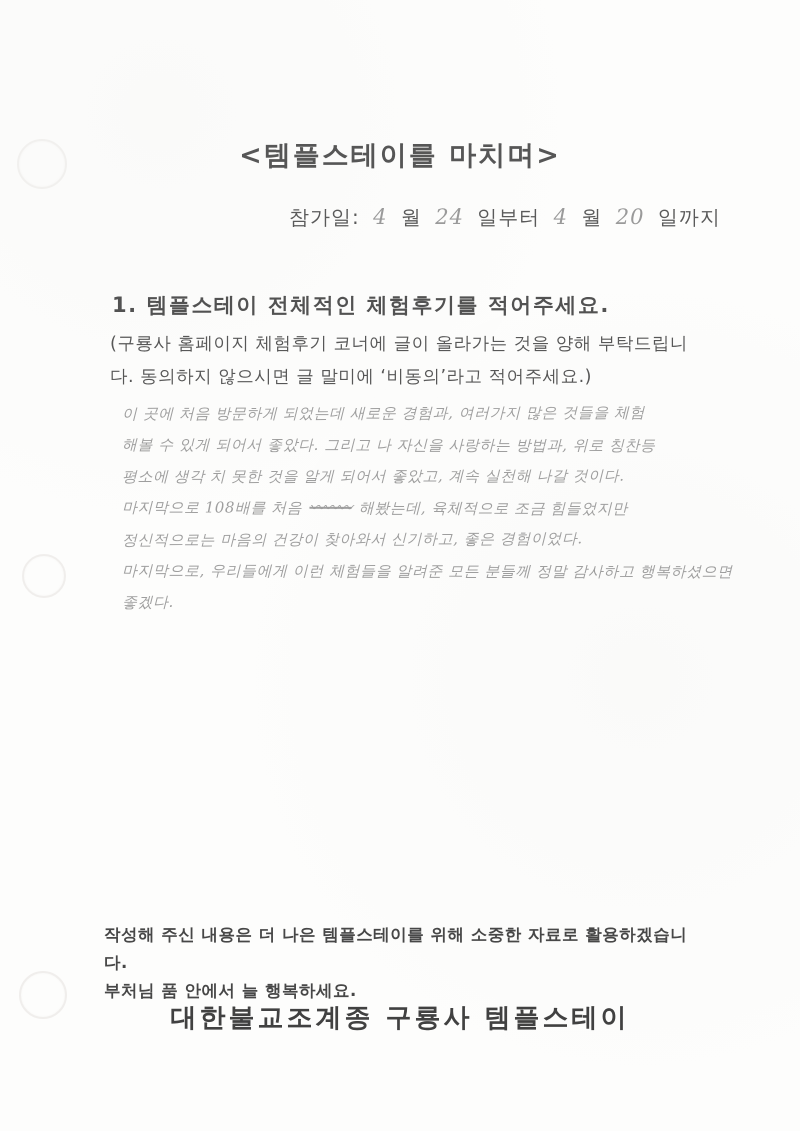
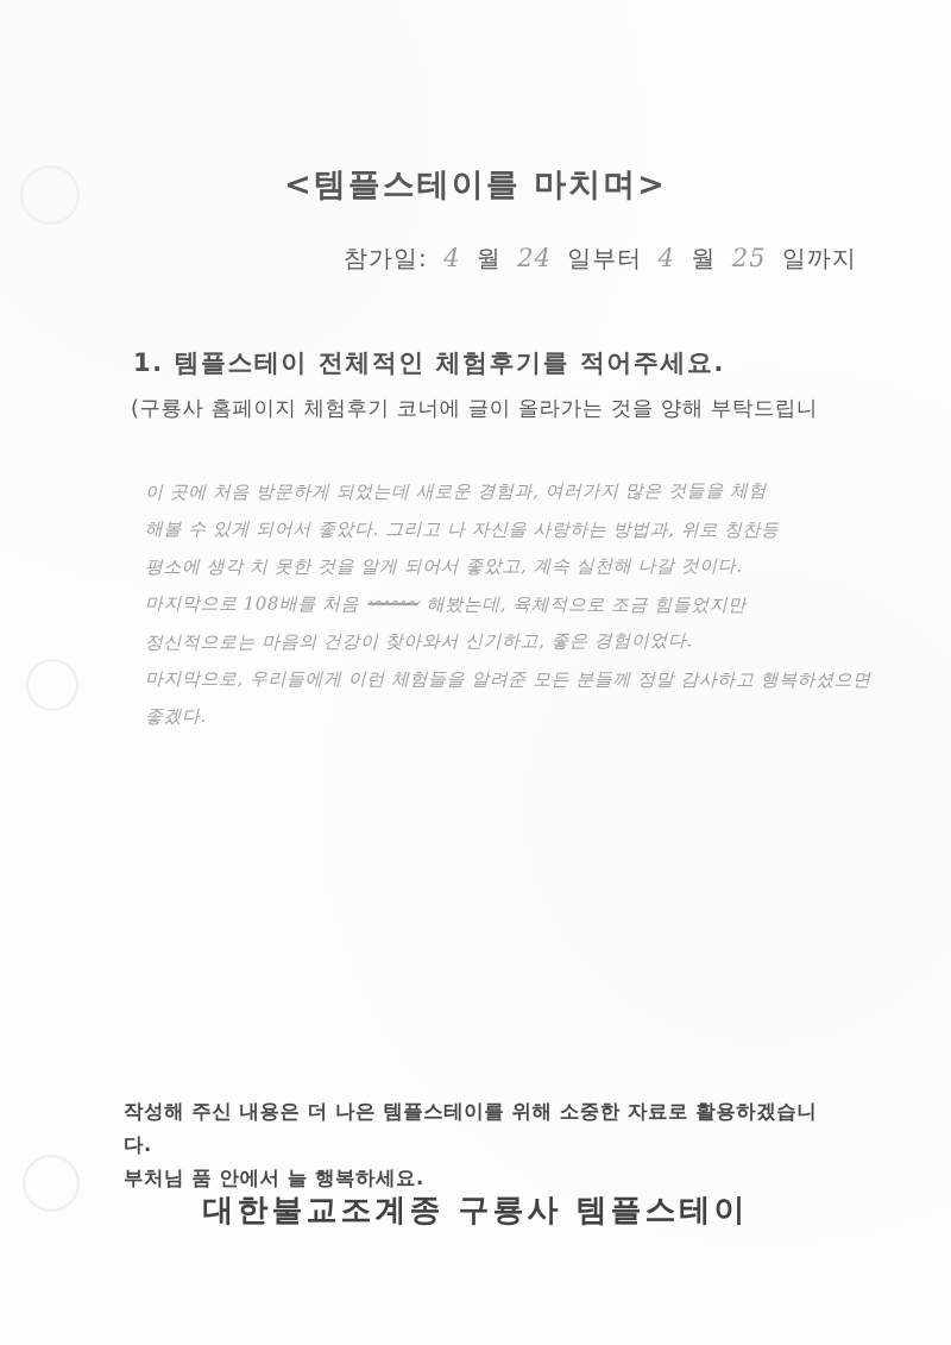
  <템플스테이를 마치며>
- 참가일: 4 월 24 일부터 4 월 20 일까지
+ 참가일: 4 월 24 일부터 4 월 25 일까지
  1. 템플스테이 전체적인 체험후기를 적어주세요.
  (구룡사 홈페이지 체험후기 코너에 글이 올라가는 것을 양해 부탁드립니
- 다. 동의하지 않으시면 글 말미에 ‘비동의’라고 적어주세요.)
  이 곳에 처음 방문하게 되었는데 새로운 경험과, 여러가지 많은 것들을 체험
  해볼 수 있게 되어서 좋았다. 그리고 나 자신을 사랑하는 방법과, 위로 칭찬등
  평소에 생각 치 못한 것을 알게 되어서 좋았고, 계속 실천해 나갈 것이다.
  마지막으로 108배를 처음 〰〰〰 해봤는데, 육체적으로 조금 힘들었지만
  정신적으로는 마음의 건강이 찾아와서 신기하고, 좋은 경험이었다.
  마지막으로, 우리들에게 이런 체험들을 알려준 모든 분들께 정말 감사하고 행복하셨으면
  좋겠다.
  작성해 주신 내용은 더 나은 템플스테이를 위해 소중한 자료로 활용하겠습니다.
  부처님 품 안에서 늘 행복하세요.
  대한불교조계종 구룡사 템플스테이
